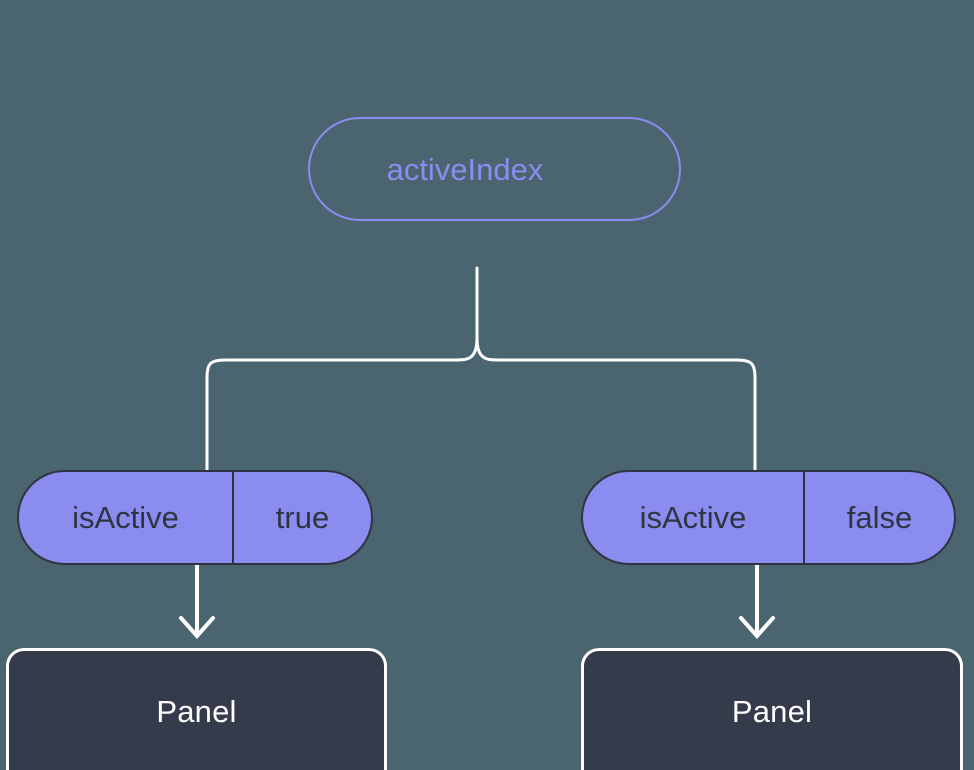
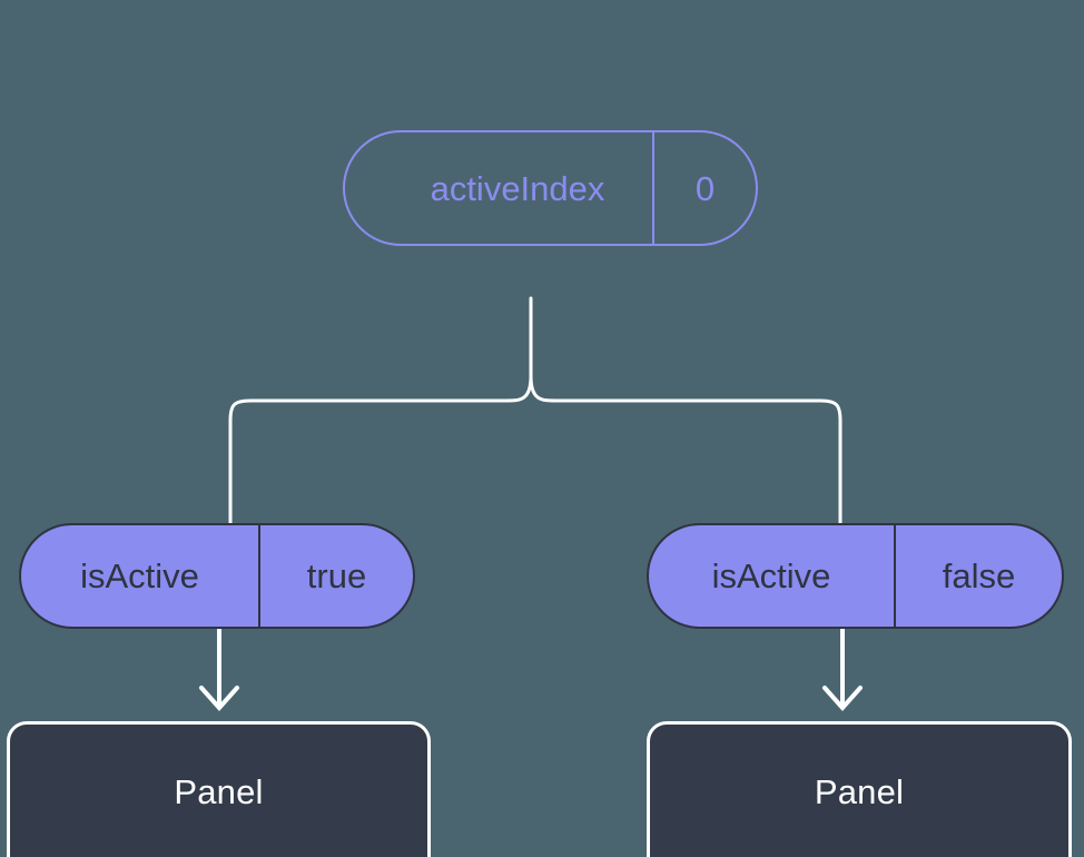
  activeIndex
+ 0
  isActive
  true
  isActive
  false
  Panel
  Panel
